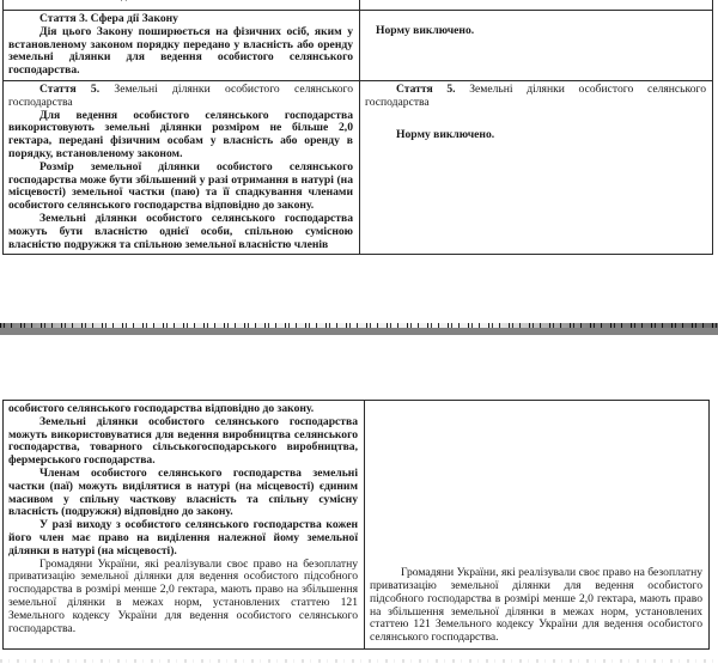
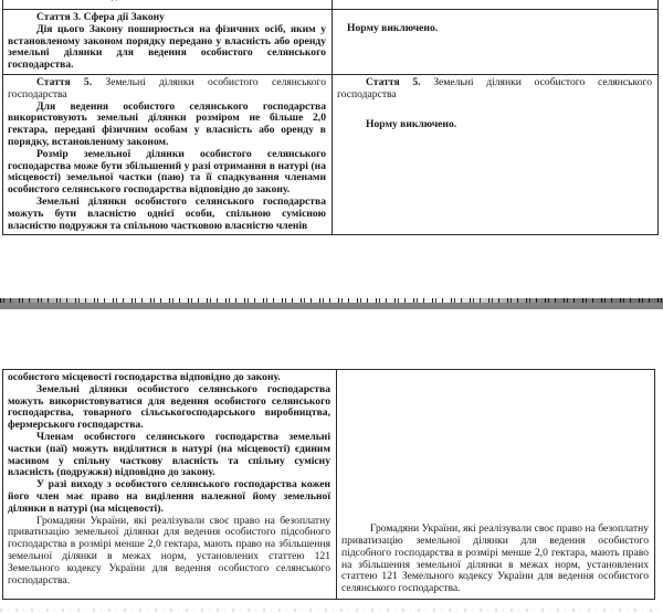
  Стаття 3. Сфера дії Закону
  Дія цього Закону поширюється на фізичних осіб, яким у встановленому законом порядку передано у власність або оренду земельні ділянки для ведення особистого селянського господарства.
  Норму виключено.
  Стаття 5. Земельні ділянки особистого селянського господарства
  Для ведення особистого селянського господарства використовують земельні ділянки розміром не більше 2,0 гектара, передані фізичним особам у власність або оренду в порядку, встановленому законом.
  Розмір земельної ділянки особистого селянського господарства може бути збільшений у разі отримання в натурі (на місцевості) земельної частки (паю) та її спадкування членами особистого селянського господарства відповідно до закону.
- Земельні ділянки особистого селянського господарства можуть бути власністю однієї особи, спільною сумісною власністю подружжя та спільною земельної власністю членів
+ Земельні ділянки особистого селянського господарства можуть бути власністю однієї особи, спільною сумісною власністю подружжя та спільною частковою власністю членів
  Стаття 5. Земельні ділянки особистого селянського господарства
  Норму виключено.
- особистого селянського господарства відповідно до закону.
+ особистого місцевості господарства відповідно до закону.
- Земельні ділянки особистого селянського господарства можуть використовуватися для ведення виробництва селянського господарства, товарного сільськогосподарського виробництва, фермерського господарства.
+ Земельні ділянки особистого селянського господарства можуть використовуватися для ведення особистого селянського господарства, товарного сільськогосподарського виробництва, фермерського господарства.
  Членам особистого селянського господарства земельні частки (паї) можуть виділятися в натурі (на місцевості) єдиним масивом у спільну часткову власність та спільну сумісну власність (подружжя) відповідно до закону.
  У разі виходу з особистого селянського господарства кожен його член має право на виділення належної йому земельної ділянки в натурі (на місцевості).
  Громадяни України, які реалізували своє право на безоплатну приватизацію земельної ділянки для ведення особистого підсобного господарства в розмірі менше 2,0 гектара, мають право на збільшення земельної ділянки в межах норм, установлених статтею 121 Земельного кодексу України для ведення особистого селянського господарства.
  Громадяни України, які реалізували своє право на безоплатну приватизацію земельної ділянки для ведення особистого підсобного господарства в розмірі менше 2,0 гектара, мають право на збільшення земельної ділянки в межах норм, установлених статтею 121 Земельного кодексу України для ведення особистого селянського господарства.
